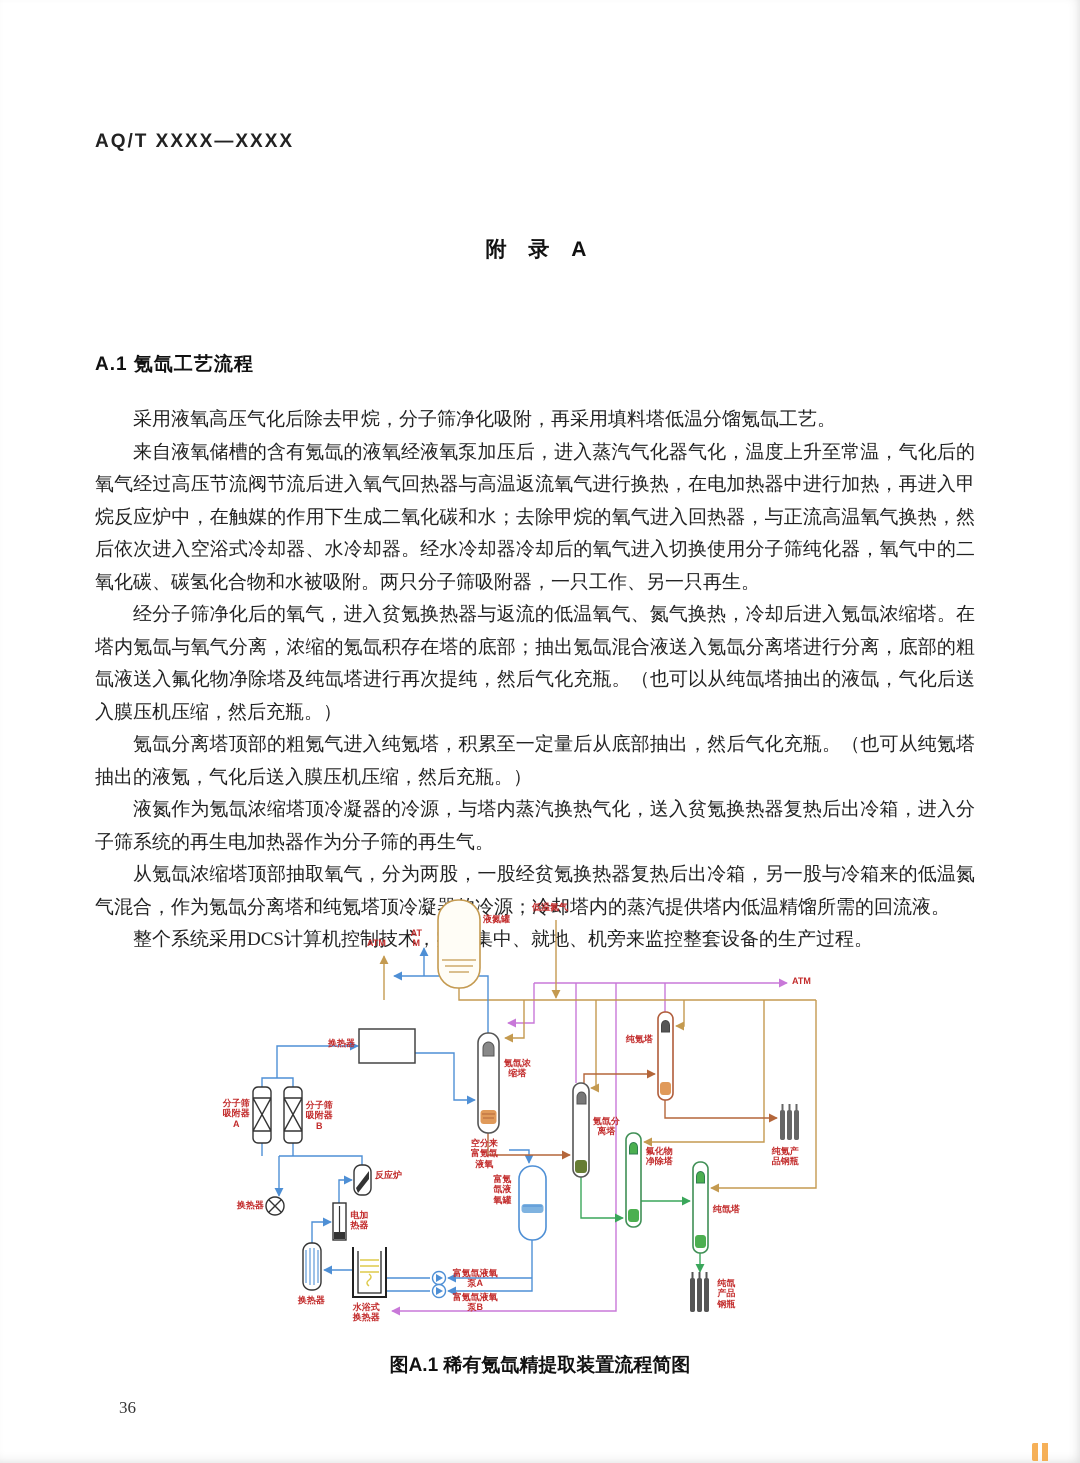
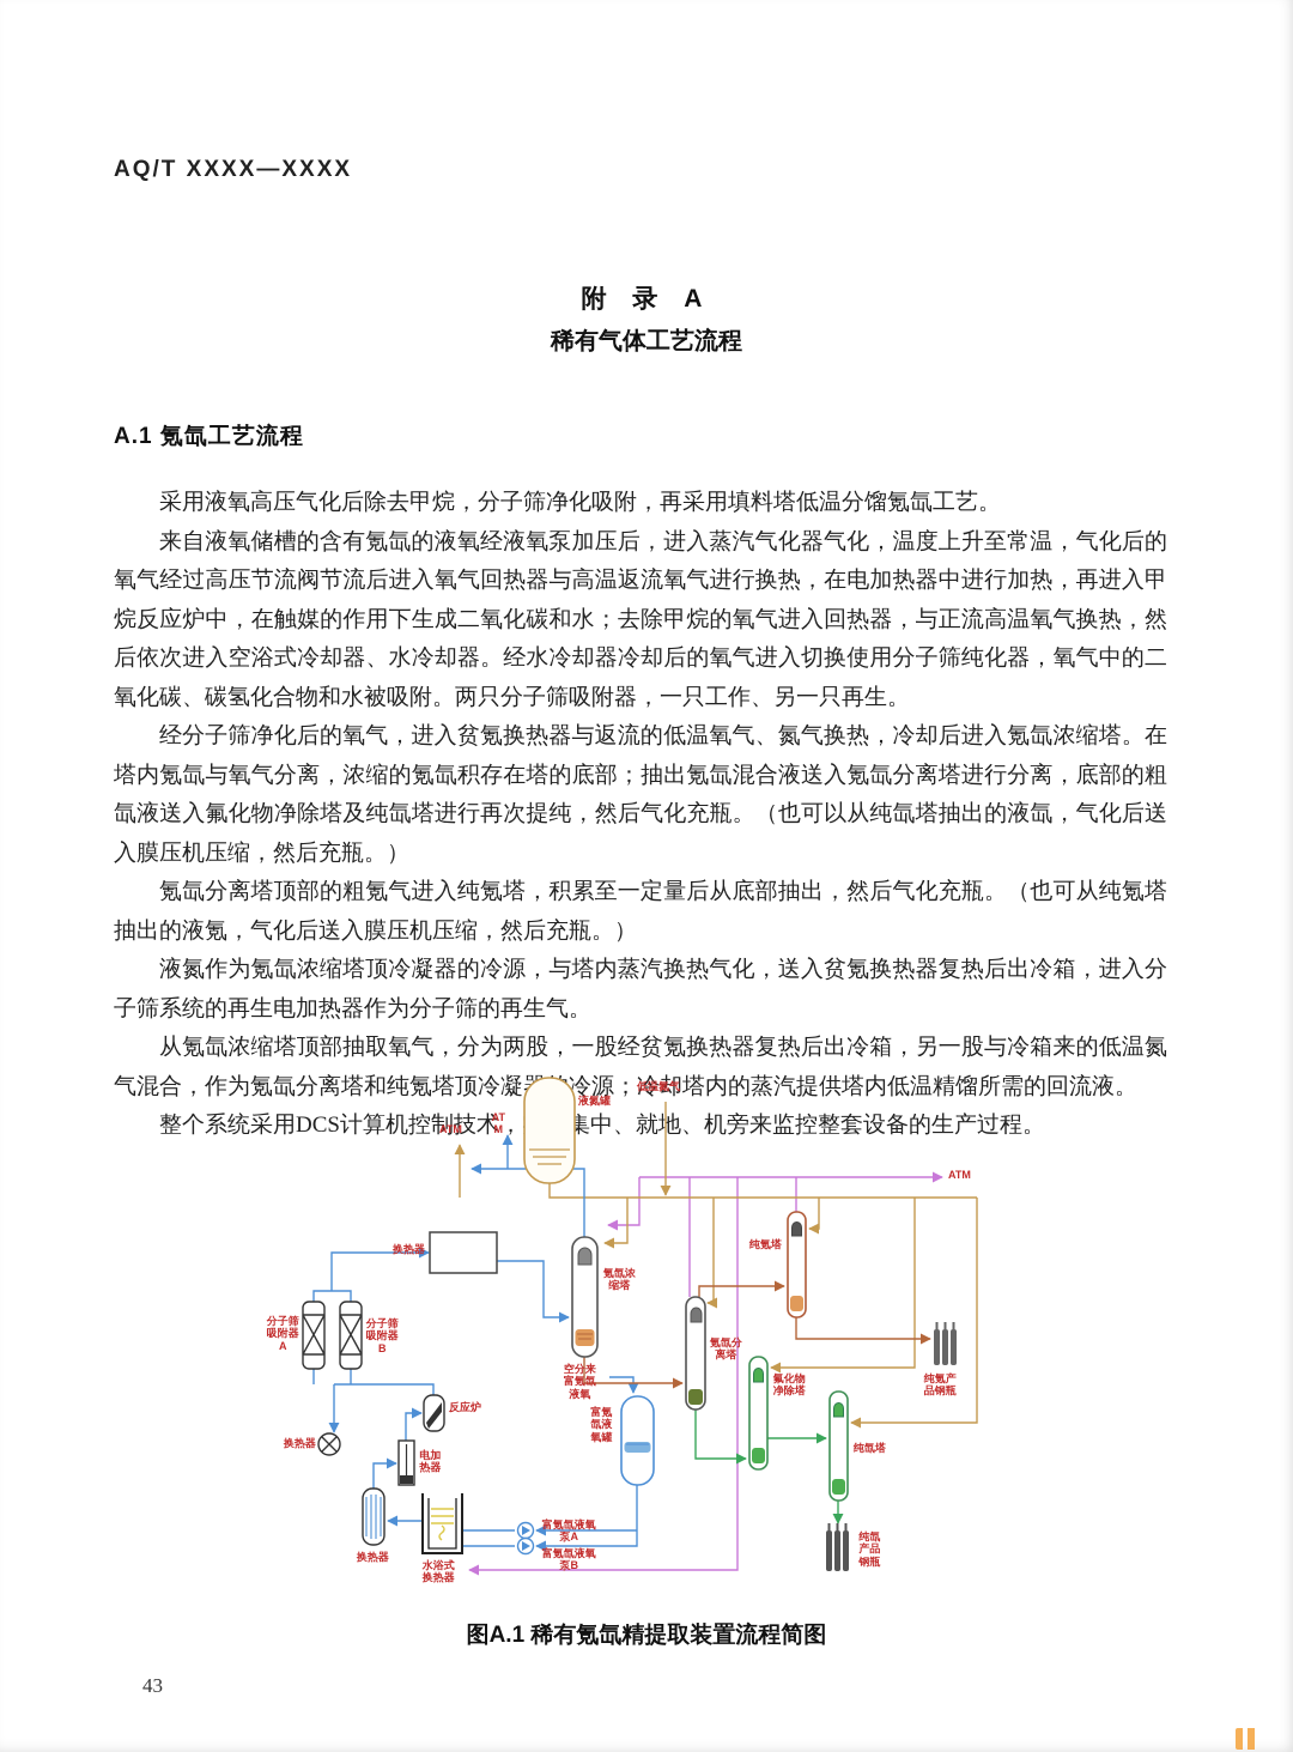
  AQ/T XXXX—XXXX
  附 录 A
+ 稀有气体工艺流程
  A.1 氪氙工艺流程
  采用液氧高压气化后除去甲烷，分子筛净化吸附，再采用填料塔低温分馏氪氙工艺。
  来自液氧储槽的含有氪氙的液氧经液氧泵加压后，进入蒸汽气化器气化，温度上升至常温，气化后的氧气经过高压节流阀节流后进入氧气回热器与高温返流氧气进行换热，在电加热器中进行加热，再进入甲烷反应炉中，在触媒的作用下生成二氧化碳和水；去除甲烷的氧气进入回热器，与正流高温氧气换热，然后依次进入空浴式冷却器、水冷却器。经水冷却器冷却后的氧气进入切换使用分子筛纯化器，氧气中的二氧化碳、碳氢化合物和水被吸附。两只分子筛吸附器，一只工作、另一只再生。
  经分子筛净化后的氧气，进入贫氪换热器与返流的低温氧气、氮气换热，冷却后进入氪氙浓缩塔。在塔内氪氙与氧气分离，浓缩的氪氙积存在塔的底部；抽出氪氙混合液送入氪氙分离塔进行分离，底部的粗氙液送入氟化物净除塔及纯氙塔进行再次提纯，然后气化充瓶。（也可以从纯氙塔抽出的液氙，气化后送入膜压机压缩，然后充瓶。）
  氪氙分离塔顶部的粗氪气进入纯氪塔，积累至一定量后从底部抽出，然后气化充瓶。（也可从纯氪塔抽出的液氪，气化后送入膜压机压缩，然后充瓶。）
  液氮作为氪氙浓缩塔顶冷凝器的冷源，与塔内蒸汽换热气化，送入贫氪换热器复热后出冷箱，进入分子筛系统的再生电加热器作为分子筛的再生气。
  从氪氙浓缩塔顶部抽取氧气，分为两股，一股经贫氪换热器复热后出冷箱，另一股与冷箱来的低温氮气混合，作为氪氙分离塔和纯氪塔顶冷凝冷源；冷却塔内的蒸汽提供塔内低温精馏所需的回流液。
  整个系统采用DCS计算机控制技术，集中、就地、机旁来监控整套设备的生产过程。
  ATM
  ATM
  ATM
  液氮罐
  低温氮气
  换热器
  分子筛吸附器A
  分子筛吸附器B
  氪氙浓缩塔
  氪氙分离塔
  纯氪塔
  氟化物净除塔
  纯氙塔
  纯氪产品钢瓶
  纯氙产品钢瓶
  换热器
  反应炉
  电加热器
  换热器
  水浴式换热器
  空分来富氪氙液氧
  富氪氙液氧罐
  富氪氙液氧泵A
  富氪氙液氧泵B
  图A.1 稀有氪氙精提取装置流程简图
- 36
+ 43
